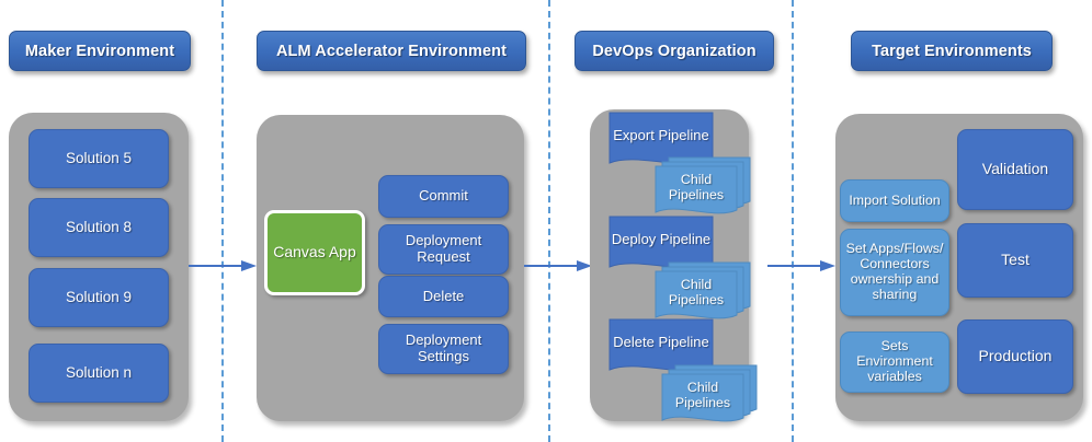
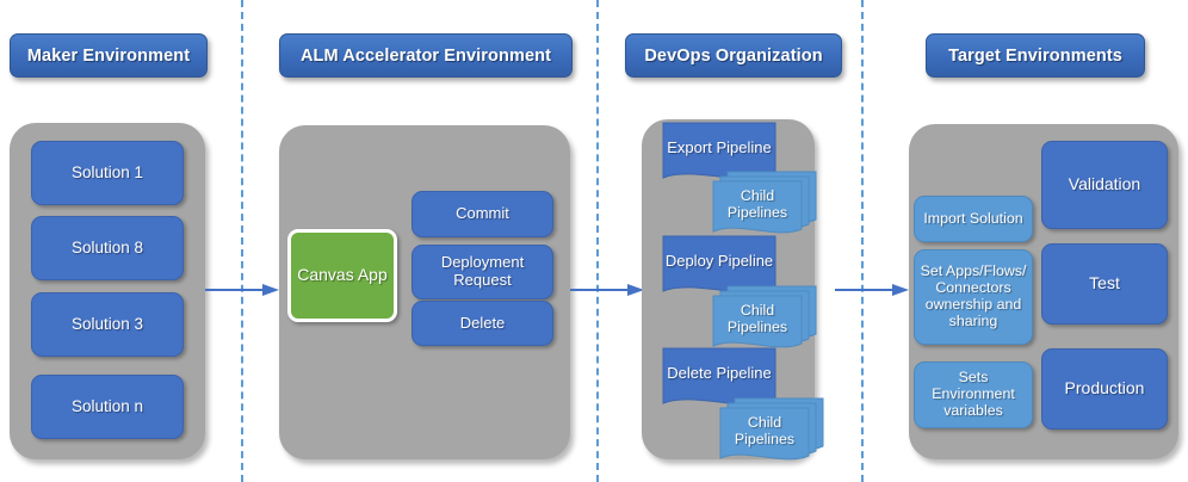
  Maker Environment
  ALM Accelerator Environment
  DevOps Organization
  Target Environments
- Solution 5
+ Solution 1
  Solution 8
- Solution 9
+ Solution 3
  Solution n
  Canvas App
  Commit
  Deployment Request
  Delete
- Deployment Settings
  Export Pipeline
  Child Pipelines
  Deploy Pipeline
  Child Pipelines
  Delete Pipeline
  Child Pipelines
  Import Solution
  Set Apps/Flows/ Connectors ownership and sharing
  Sets Environment variables
  Validation
  Test
  Production
